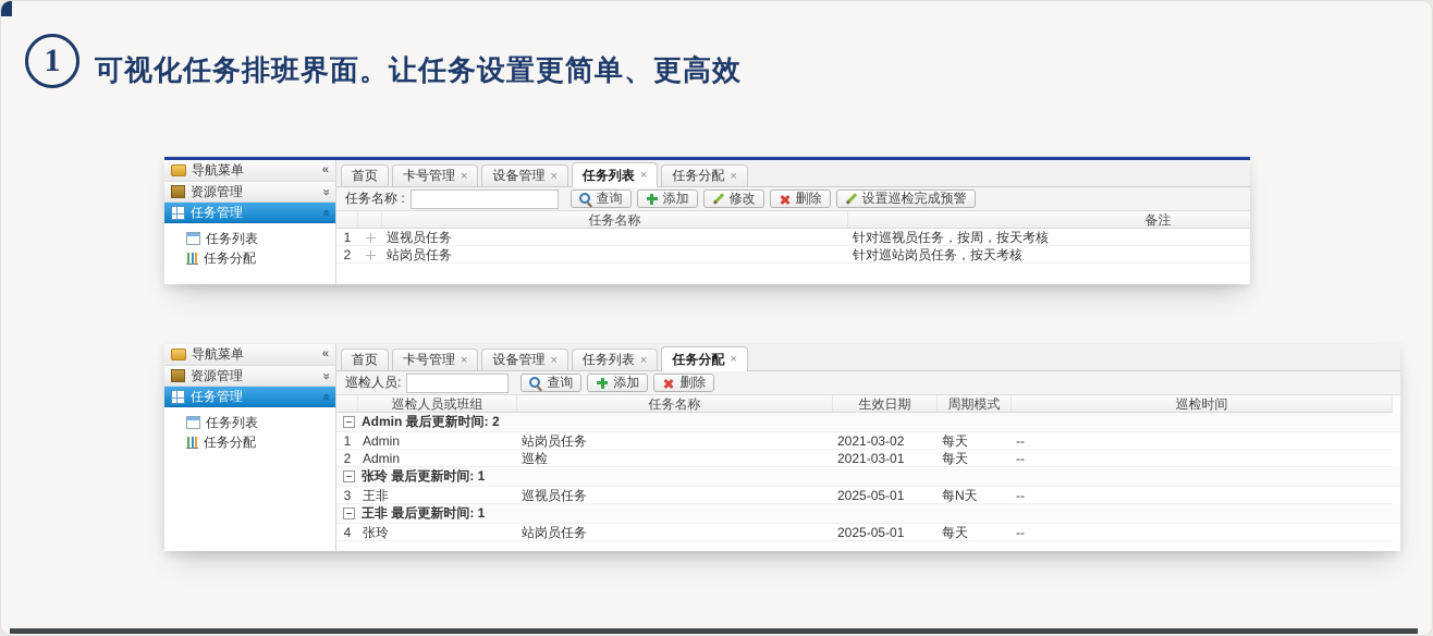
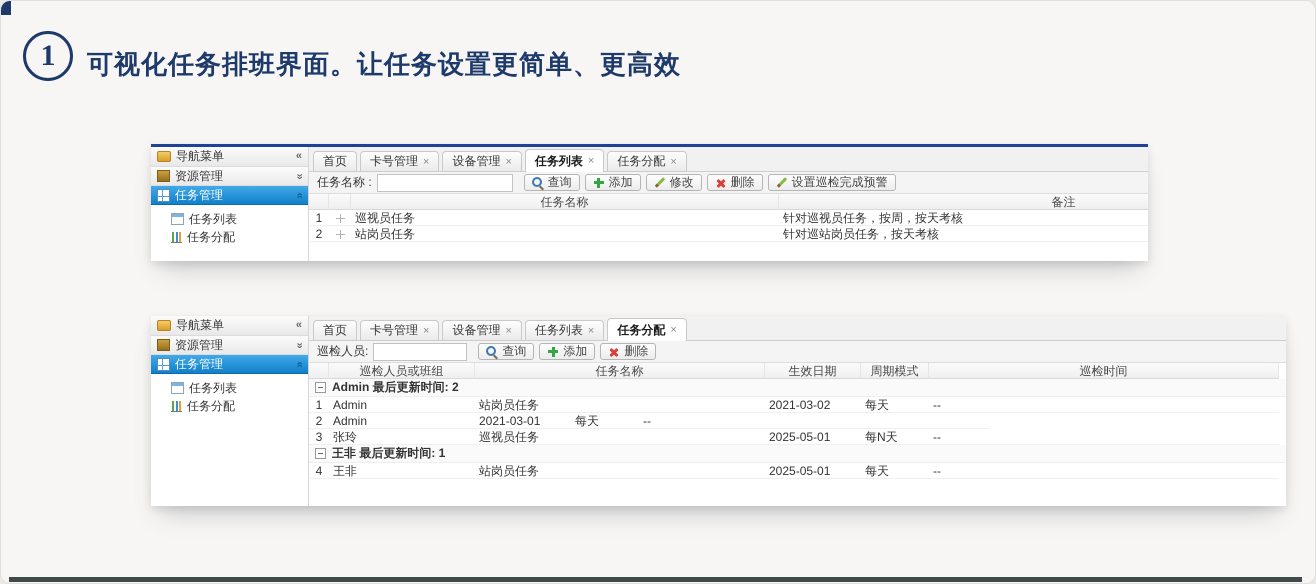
  1
  可视化任务排班界面。让任务设置更简单、更高效
  导航菜单
  «
  资源管理
  任务管理
  任务列表
  任务分配
  首页
  卡号管理
  ×
  设备管理
  ×
  任务列表
  ×
  任务分配
  ×
  任务名称 :
  查询
  添加
  修改
  删除
  设置巡检完成预警
  任务名称
  备注
  1
  巡视员任务
  针对巡视员任务，按周，按天考核
  2
  站岗员任务
  针对巡站岗员任务，按天考核
  导航菜单
  «
  资源管理
  任务管理
  任务列表
  任务分配
  首页
  卡号管理
  ×
  设备管理
  ×
  任务列表
  ×
  任务分配
  ×
  巡检人员:
  查询
  添加
  删除
  巡检人员或班组
  任务名称
  生效日期
  周期模式
  巡检时间
  Admin 最后更新时间: 2
  1
  Admin
  站岗员任务
  2021-03-02
  每天
  --
  2
  Admin
- 巡检
  2021-03-01
  每天
  --
- 张玲 最后更新时间: 1
  3
- 王非
+ 张玲
  巡视员任务
  2025-05-01
  每N天
  --
  王非 最后更新时间: 1
  4
- 张玲
+ 王非
  站岗员任务
  2025-05-01
  每天
  --
